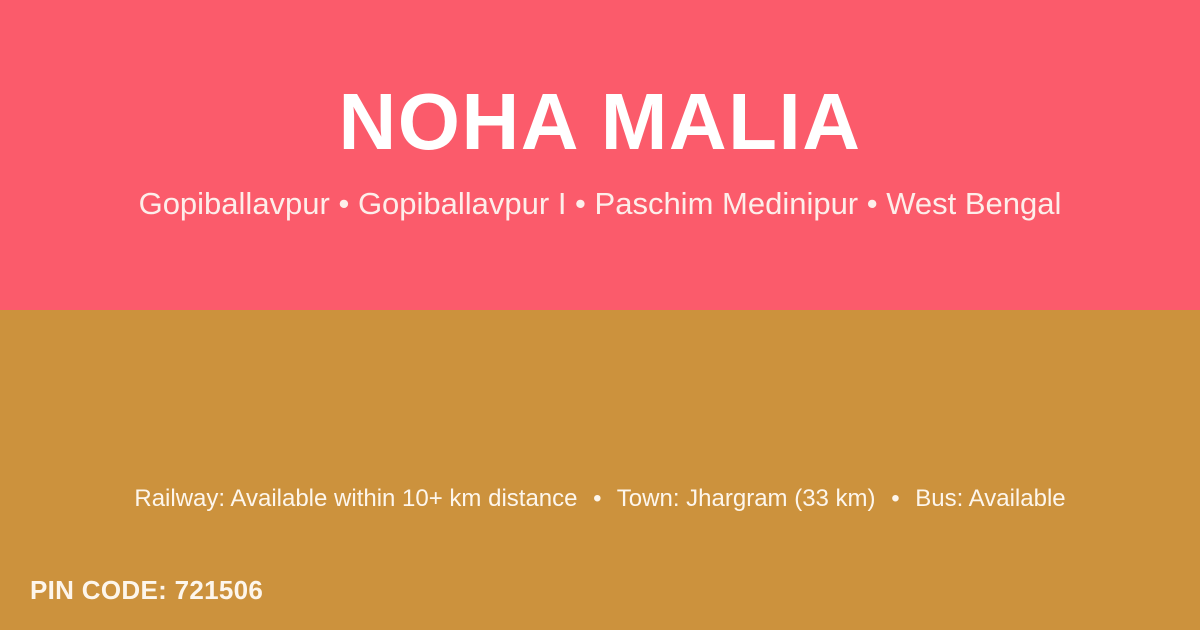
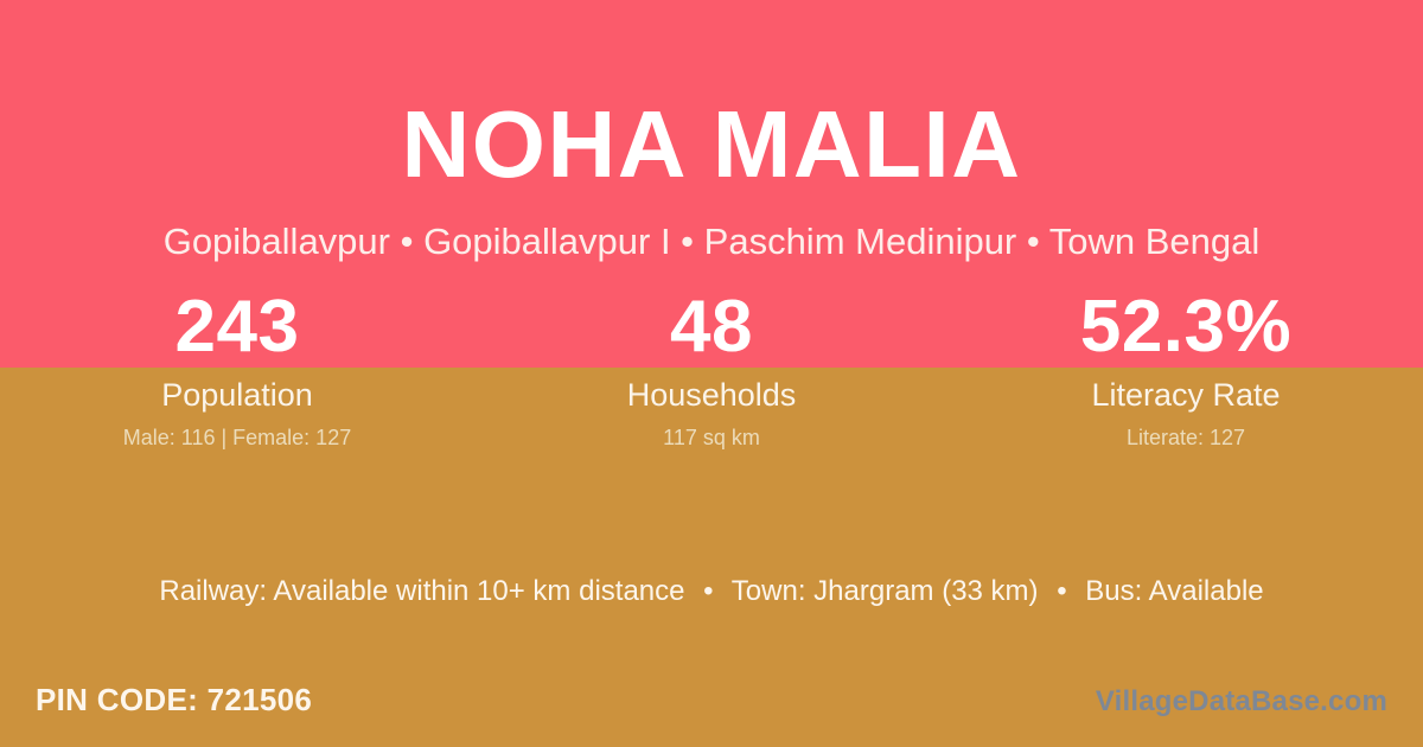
  NOHA MALIA
- Gopiballavpur • Gopiballavpur I • Paschim Medinipur • West Bengal
+ Gopiballavpur • Gopiballavpur I • Paschim Medinipur • Town Bengal
+ 243
+ Population
+ Male: 116 | Female: 127
+ 48
+ Households
+ 117 sq km
+ 52.3%
+ Literacy Rate
+ Literate: 127
  Railway: Available within 10+ km distance • Town: Jhargram (33 km) • Bus: Available
  PIN CODE: 721506
+ VillageDataBase.com
